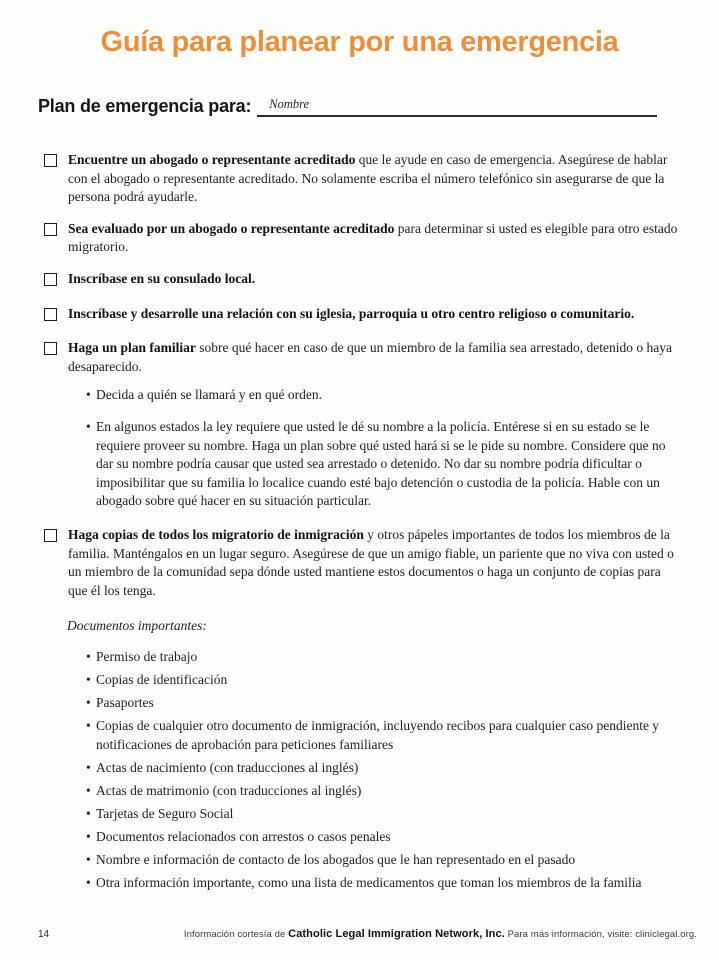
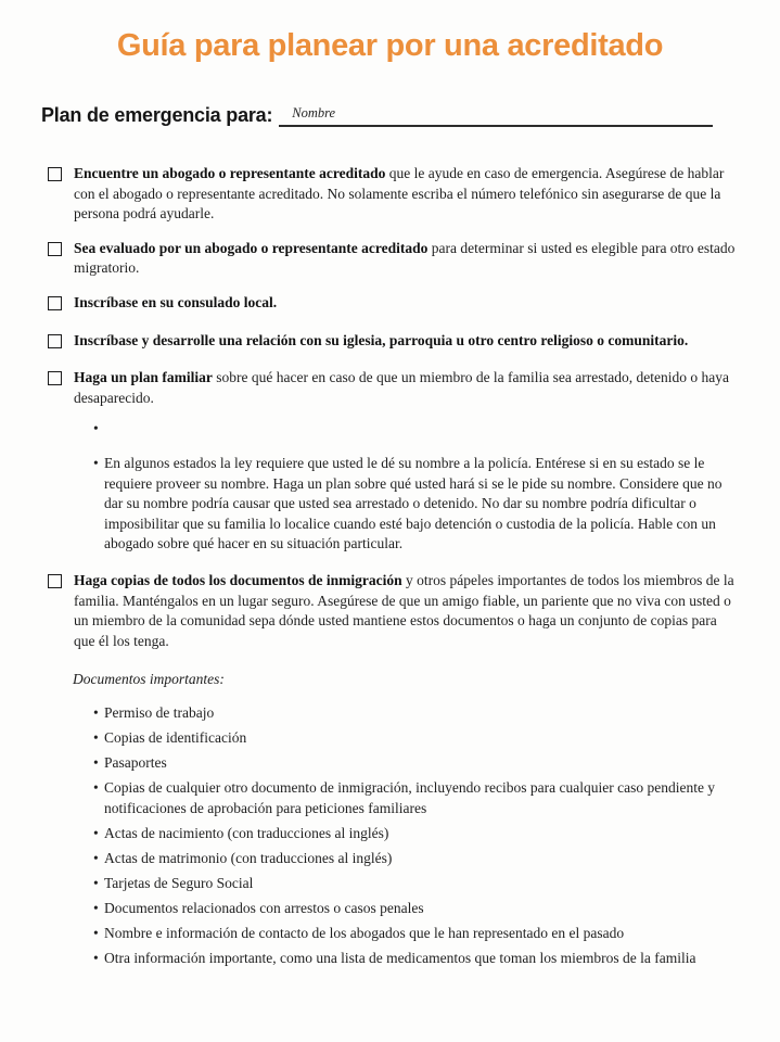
- Guía para planear por una emergencia
+ Guía para planear por una acreditado
  Plan de emergencia para:
  Nombre
  Encuentre un abogado o representante acreditado que le ayude en caso de emergencia. Asegúrese de hablar con el abogado o representante acreditado. No solamente escriba el número telefónico sin asegurarse de que la persona podrá ayudarle.
  Sea evaluado por un abogado o representante acreditado para determinar si usted es elegible para otro estado migratorio.
  Inscríbase en su consulado local.
  Inscríbase y desarrolle una relación con su iglesia, parroquia u otro centro religioso o comunitario.
  Haga un plan familiar sobre qué hacer en caso de que un miembro de la familia sea arrestado, detenido o haya desaparecido.
  •
- Decida a quién se llamará y en qué orden.
  •
  En algunos estados la ley requiere que usted le dé su nombre a la policía. Entérese si en su estado se le requiere proveer su nombre. Haga un plan sobre qué usted hará si se le pide su nombre. Considere que no dar su nombre podría causar que usted sea arrestado o detenido. No dar su nombre podría dificultar o imposibilitar que su familia lo localice cuando esté bajo detención o custodia de la policía. Hable con un abogado sobre qué hacer en su situación particular.
- Haga copias de todos los migratorio de inmigración y otros pápeles importantes de todos los miembros de la familia. Manténgalos en un lugar seguro. Asegúrese de que un amigo fiable, un pariente que no viva con usted o un miembro de la comunidad sepa dónde usted mantiene estos documentos o haga un conjunto de copias para que él los tenga.
+ Haga copias de todos los documentos de inmigración y otros pápeles importantes de todos los miembros de la familia. Manténgalos en un lugar seguro. Asegúrese de que un amigo fiable, un pariente que no viva con usted o un miembro de la comunidad sepa dónde usted mantiene estos documentos o haga un conjunto de copias para que él los tenga.
  Documentos importantes:
  •
  Permiso de trabajo
  •
  Copias de identificación
  •
  Pasaportes
  •
  Copias de cualquier otro documento de inmigración, incluyendo recibos para cualquier caso pendiente y notificaciones de aprobación para peticiones familiares
  •
  Actas de nacimiento (con traducciones al inglés)
  •
  Actas de matrimonio (con traducciones al inglés)
  •
  Tarjetas de Seguro Social
  •
  Documentos relacionados con arrestos o casos penales
  •
  Nombre e información de contacto de los abogados que le han representado en el pasado
  •
  Otra información importante, como una lista de medicamentos que toman los miembros de la familia
- 14
- Información cortesía de Catholic Legal Immigration Network, Inc. Para más información, visite: cliniclegal.org.
